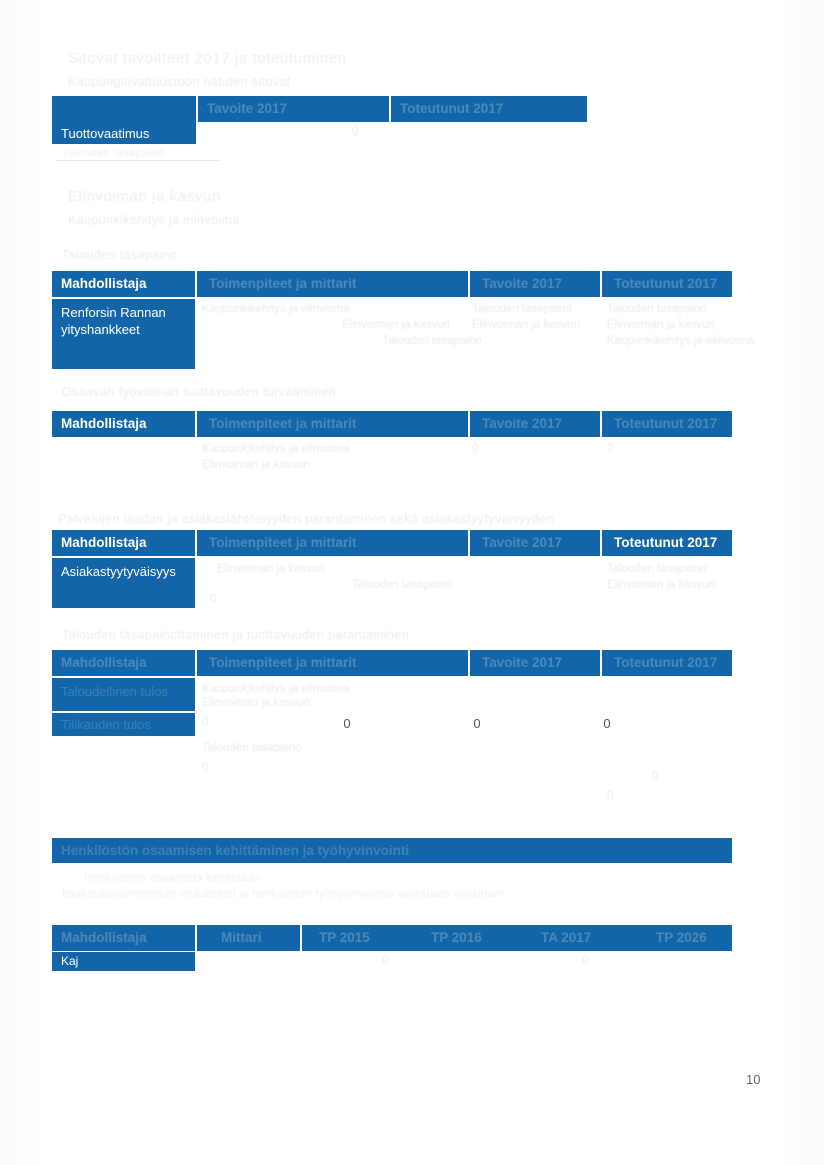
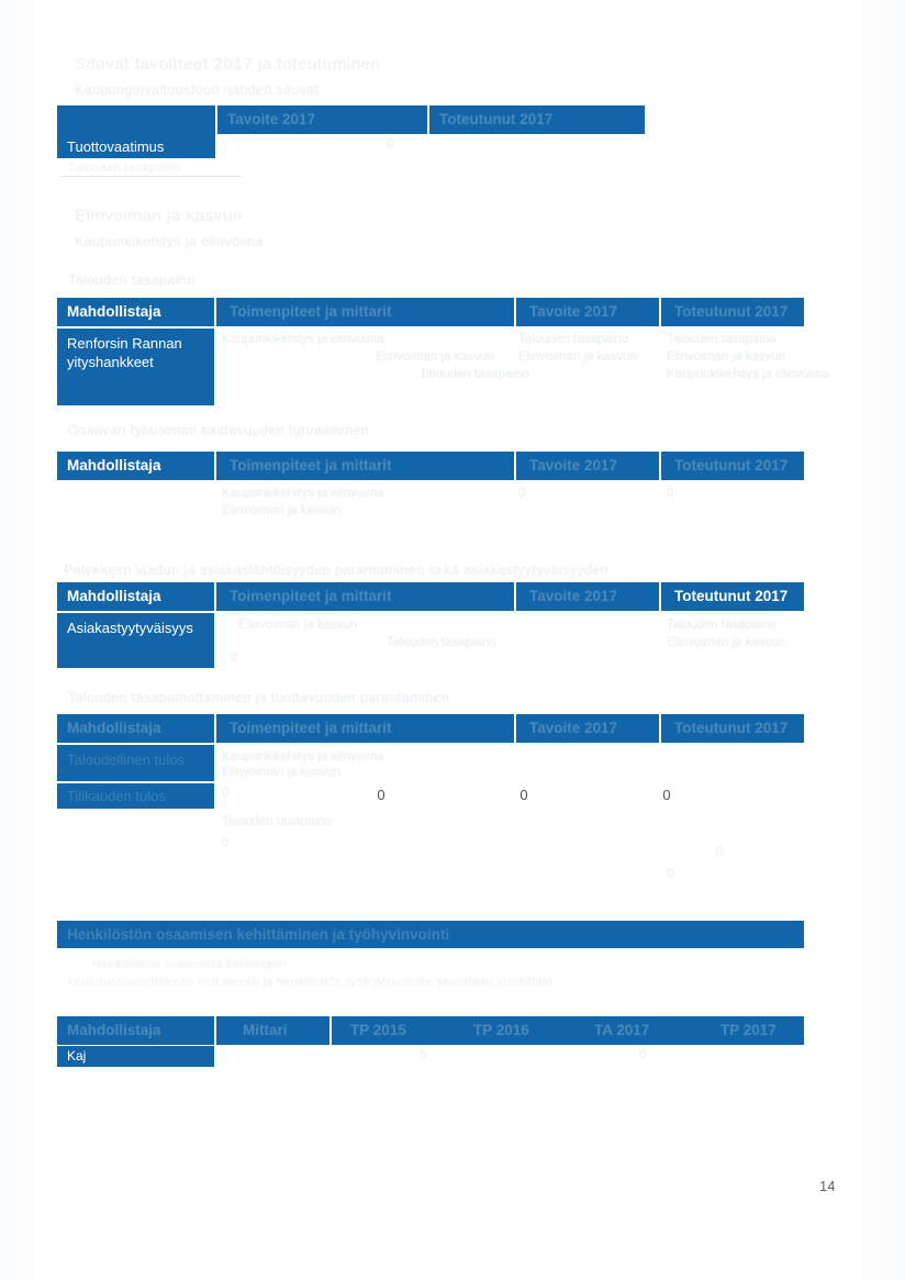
  Toteutunut 2017
  Tavoite 2017
  Tuottovaatimus
  Mahdollistaja
  Toimenpiteet ja mittarit
  Tavoite 2017
  Toteutunut 2017
  Renforsin Rannan
  yityshankkeet
  Mahdollistaja
  Toimenpiteet ja mittarit
  Tavoite 2017
  Toteutunut 2017
  Mahdollistaja
  Toimenpiteet ja mittarit
  Tavoite 2017
  Toteutunut 2017
  Asiakastyytyväisyys
  Mahdollistaja
  Toimenpiteet ja mittarit
  Tavoite 2017
  Toteutunut 2017
  Taloudellinen tulos
  Tilikauden tulos
  0
  0
  0
  Henkilöstön osaamisen kehittäminen ja työhyvinvointi
  Mahdollistaja
  Mittari
  TP 2015
  TP 2016
  TA 2017
- TP 2026
+ TP 2017
  Kaj
- 10
+ 14
